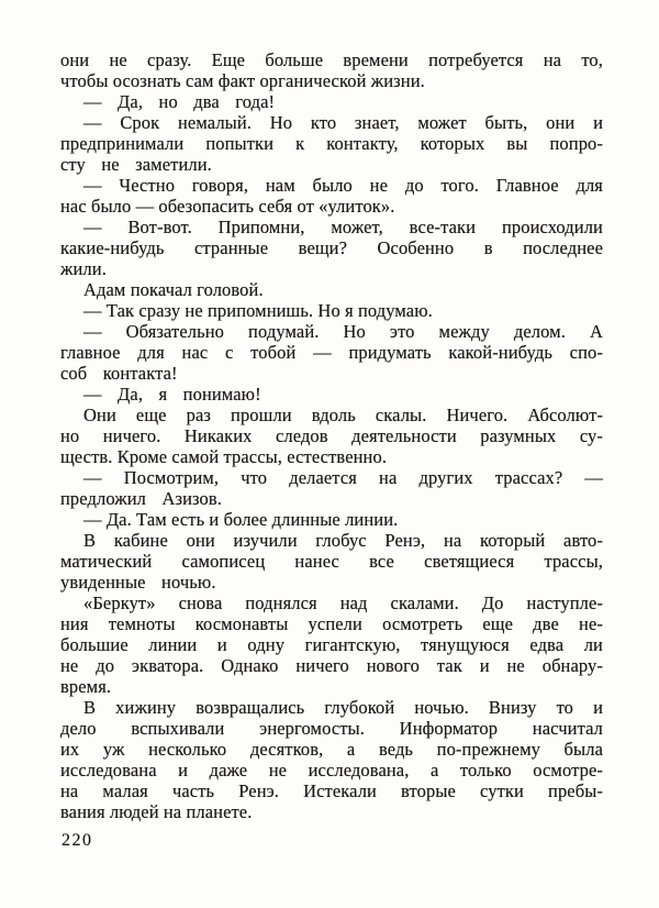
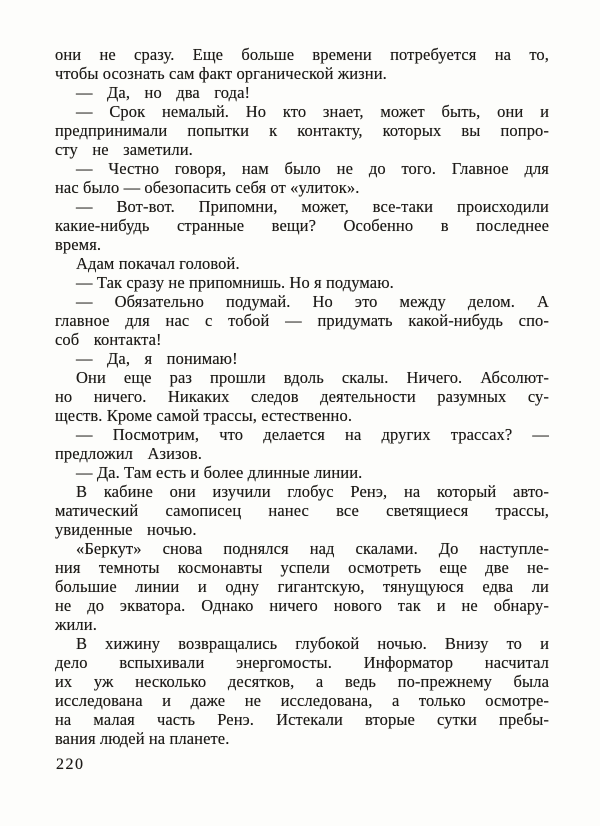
  они не сразу. Еще больше времени потребуется на то,
  чтобы осознать сам факт органической жизни.
  — Да, но два года!
  — Срок немалый. Но кто знает, может быть, они и
  предпринимали попытки к контакту, которых вы попро-
  сту не заметили.
  — Честно говоря, нам было не до того. Главное для
  нас было — обезопасить себя от «улиток».
  — Вот-вот. Припомни, может, все-таки происходили
  какие-нибудь странные вещи? Особенно в последнее
- жили.
+ время.
  Адам покачал головой.
  — Так сразу не припомнишь. Но я подумаю.
  — Обязательно подумай. Но это между делом. А
  главное для нас с тобой — придумать какой-нибудь спо-
  соб контакта!
  — Да, я понимаю!
  Они еще раз прошли вдоль скалы. Ничего. Абсолют-
  но ничего. Никаких следов деятельности разумных су-
  ществ. Кроме самой трассы, естественно.
  — Посмотрим, что делается на других трассах? —
  предложил Азизов.
  — Да. Там есть и более длинные линии.
  В кабине они изучили глобус Ренэ, на который авто-
  матический самописец нанес все светящиеся трассы,
  увиденные ночью.
  «Беркут» снова поднялся над скалами. До наступле-
  ния темноты космонавты успели осмотреть еще две не-
  большие линии и одну гигантскую, тянущуюся едва ли
  не до экватора. Однако ничего нового так и не обнару-
- время.
+ жили.
  В хижину возвращались глубокой ночью. Внизу то и
  дело вспыхивали энергомосты. Информатор насчитал
  их уж несколько десятков, а ведь по-прежнему была
  исследована и даже не исследована, а только осмотре-
  на малая часть Ренэ. Истекали вторые сутки пребы-
  вания людей на планете.
  220
